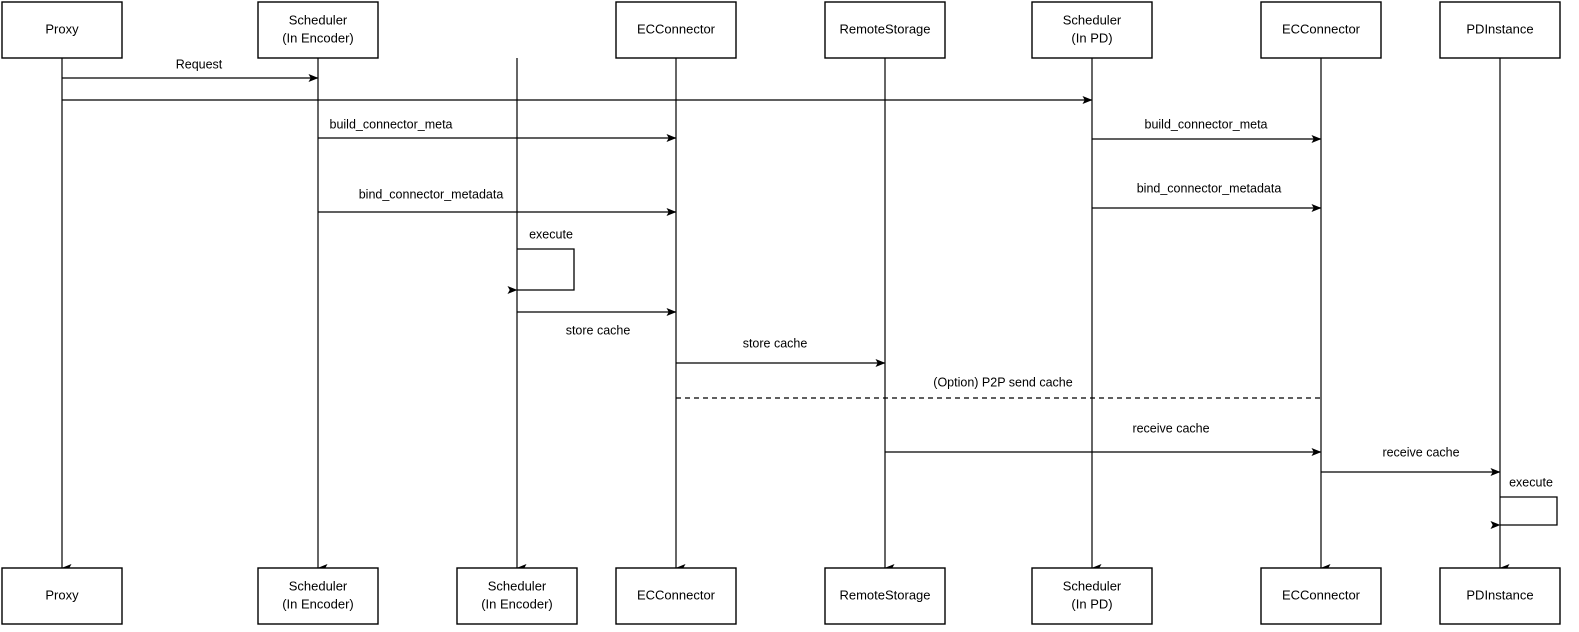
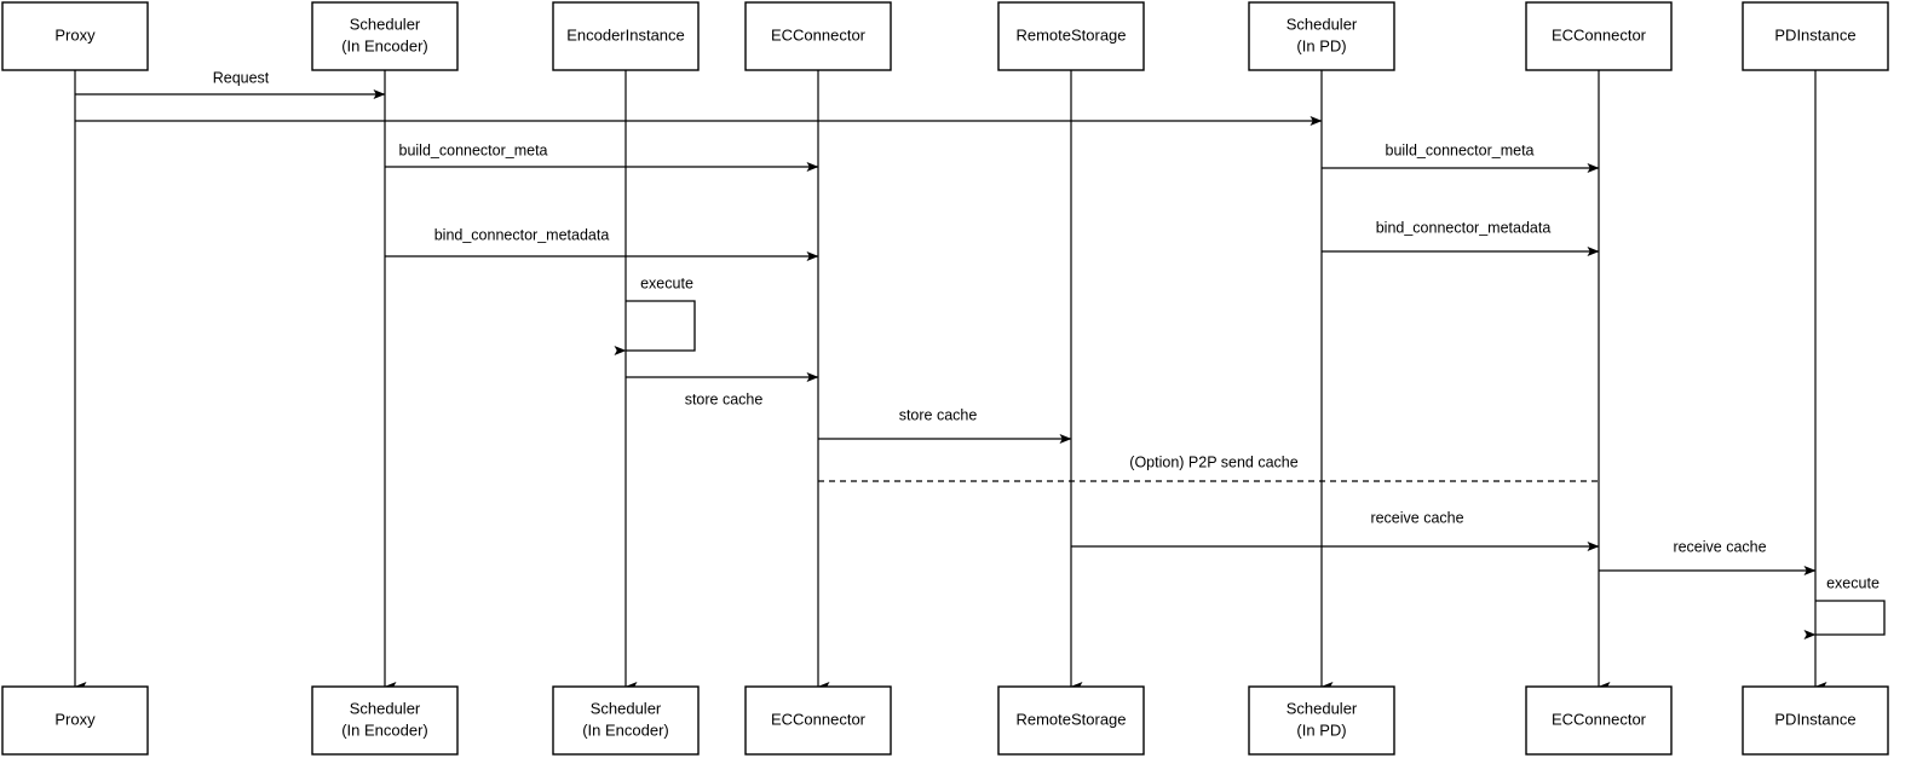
  Request
  build_connector_meta
  build_connector_meta
  bind_connector_metadata
  bind_connector_metadata
  store cache
  store cache
  (Option) P2P send cache
  receive cache
  receive cache
  execute
  execute
  Proxy
  Scheduler
  (In Encoder)
+ EncoderInstance
  ECConnector
  RemoteStorage
  Scheduler
  (In PD)
  ECConnector
  PDInstance
  Proxy
  Scheduler
  (In Encoder)
  Scheduler
  (In Encoder)
  ECConnector
  RemoteStorage
  Scheduler
  (In PD)
  ECConnector
  PDInstance
